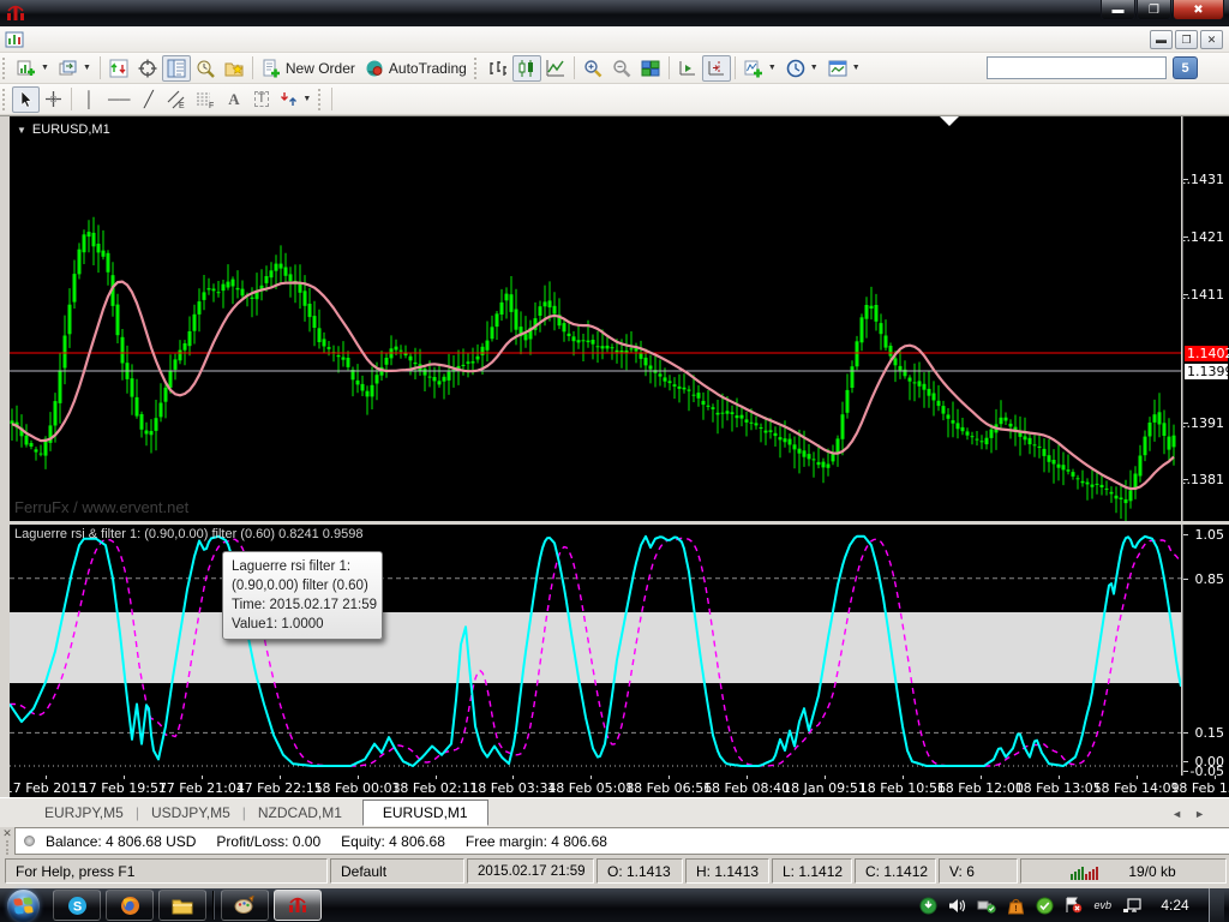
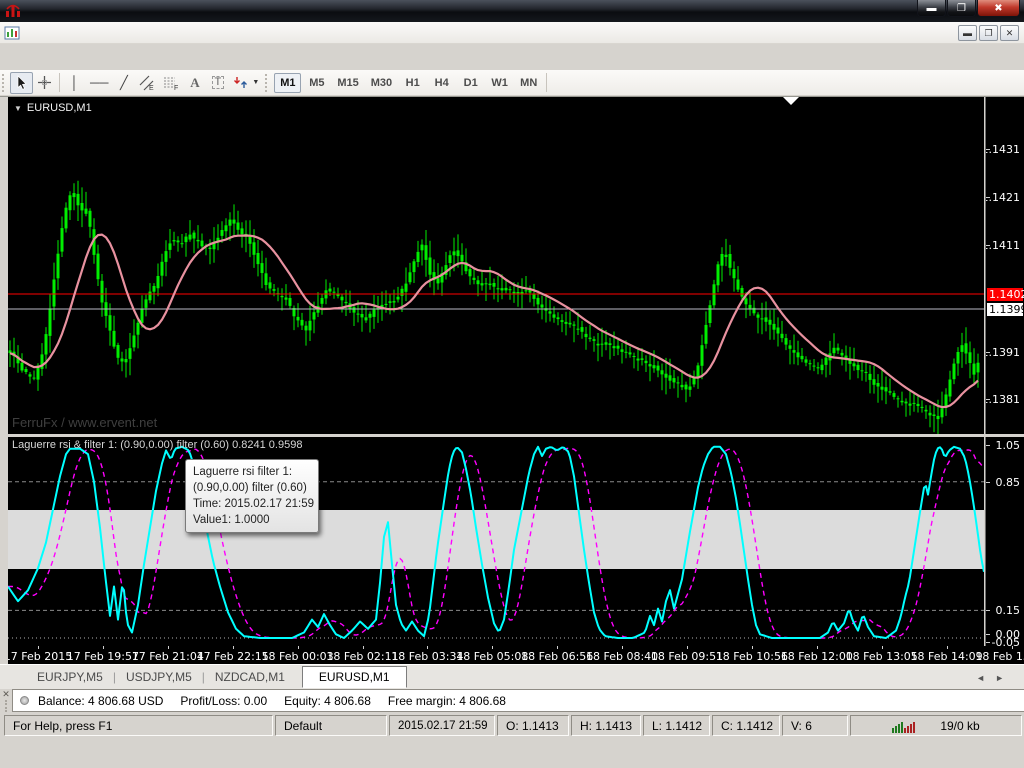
  ▬
  ❐
  ✖
  ▬
  ❐
  ✕
- New Order
- AutoTrading
- 5
  │
  ──
  ╱
  A
  T
+ M1
+ M5
+ M15
+ M30
+ H1
+ H4
+ D1
+ W1
+ MN
  ▼
  EURUSD,M1
  FerruFx / www.ervent.net
  Laguerre rsi & filter 1: (0.90,0.00) filter (0.60) 0.8241 0.9598
  Laguerre rsi filter 1:
  (0.90,0.00) filter (0.60)
  Time: 2015.02.17 21:59
  Value1: 1.0000
  .1431
  .1421
  .1411
  .1391
  .1381
  1.140
  1.139
  1.05
  0.85
  0.15
  0.00
  -0.05
  17 Feb 2015
  17 Feb 19:57
  17 Feb 21:04
  17 Feb 22:15
  18 Feb 00:03
  18 Feb 02:11
  18 Feb 03:34
  18 Feb 05:08
  18 Feb 06:56
  18 Feb 08:40
- 18 Jan 09:51
+ 18 Feb 09:51
  18 Feb 10:56
  18 Feb 12:00
  18 Feb 13:05
  18 Feb 14:09
  EURJPY,M5
  |
  USDJPY,M5
  |
  NZDCAD,M1
  EURUSD,M1
  ◄►
  ✕
  Balance: 4 806.68 USD
  Profit/Loss: 0.00
  Equity: 4 806.68
  Free margin: 4 806.68
  For Help, press F1
  Default
  2015.02.17 21:59
  O: 1.1413
  H: 1.1413
  L: 1.1412
  C: 1.1412
  V: 6
  19/0 kb
- S
- !
- evb
- 4:24
